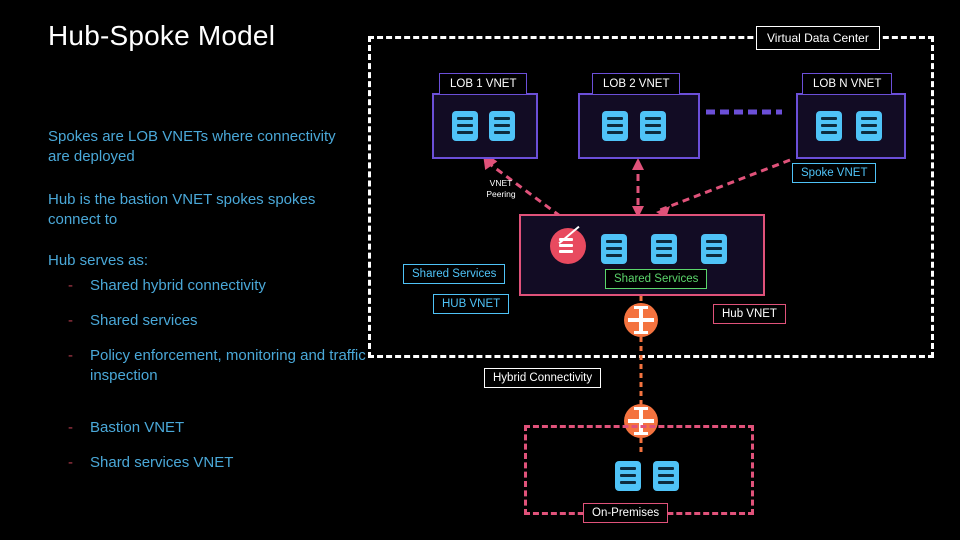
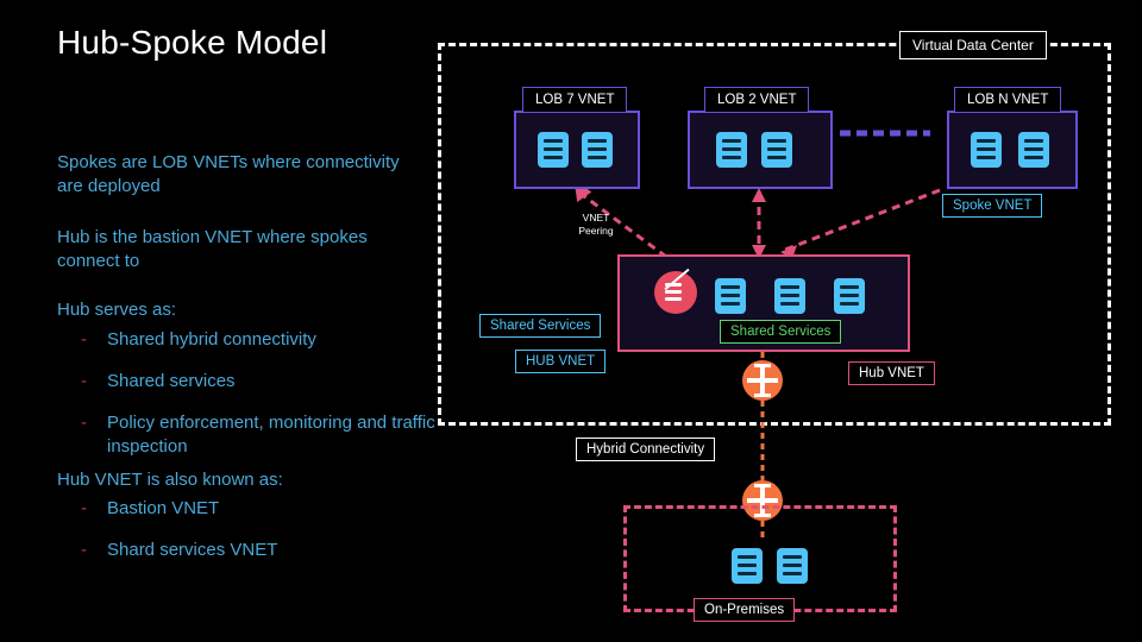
  Hub-Spoke Model
  Spokes are LOB VNETs where connectivity are deployed
- Hub is the bastion VNET spokes spokes connect to
+ Hub is the bastion VNET where spokes connect to
  Hub serves as:
  -
  Shared hybrid connectivity
  -
  Shared services
  -
  Policy enforcement, monitoring and traffic inspection
+ Hub VNET is also known as:
  -
  Bastion VNET
  -
  Shard services VNET
  Virtual Data Center
- LOB 1 VNET
+ LOB 7 VNET
  LOB 2 VNET
  LOB N VNET
  Spoke VNET
  VNET Peering
  Shared Services
  HUB VNET
  Shared Services
  Hub VNET
  Hybrid Connectivity
  On-Premises
